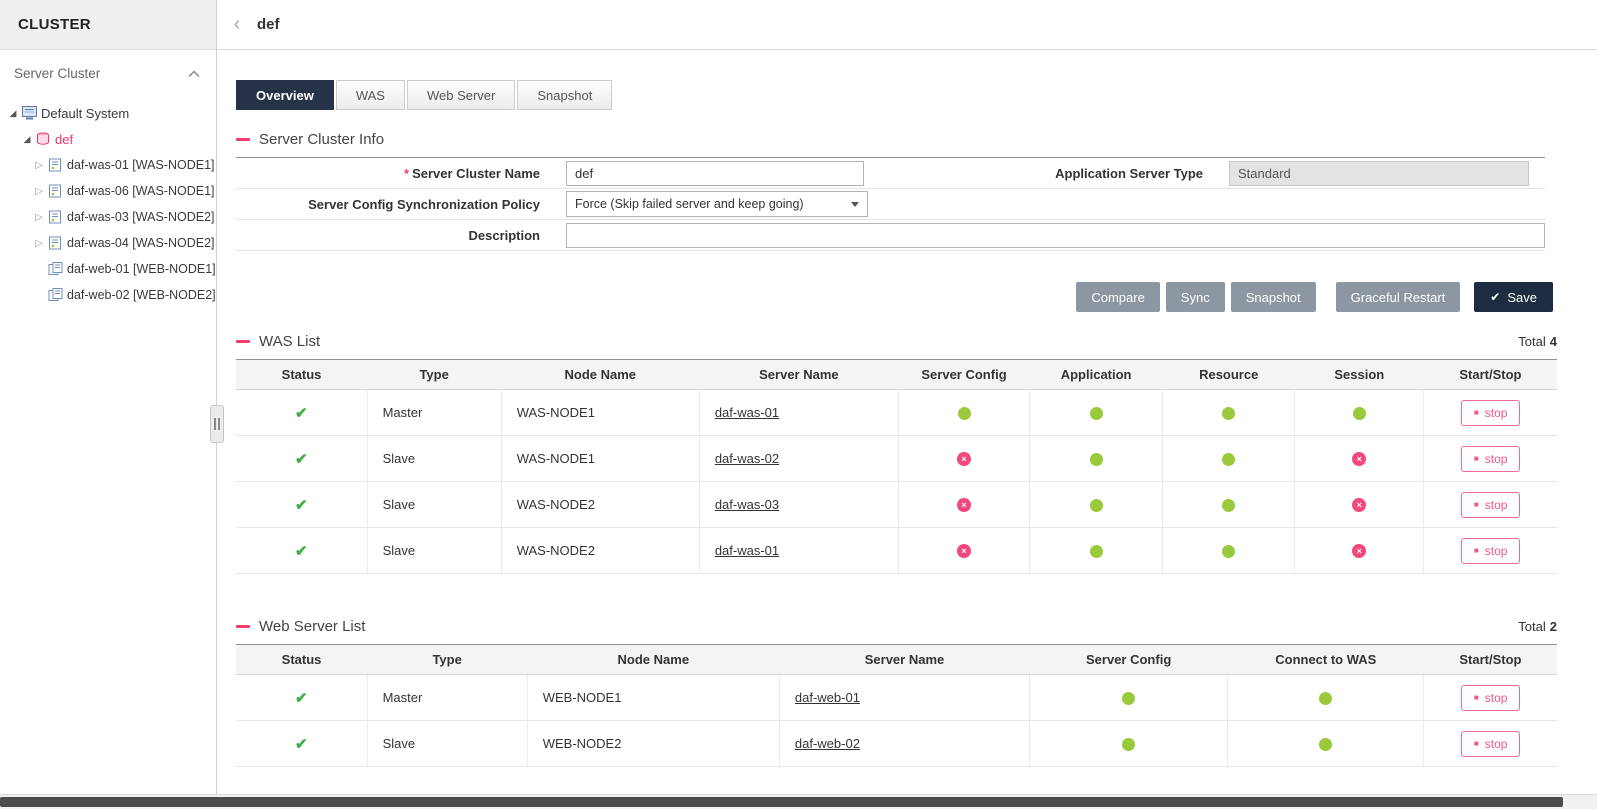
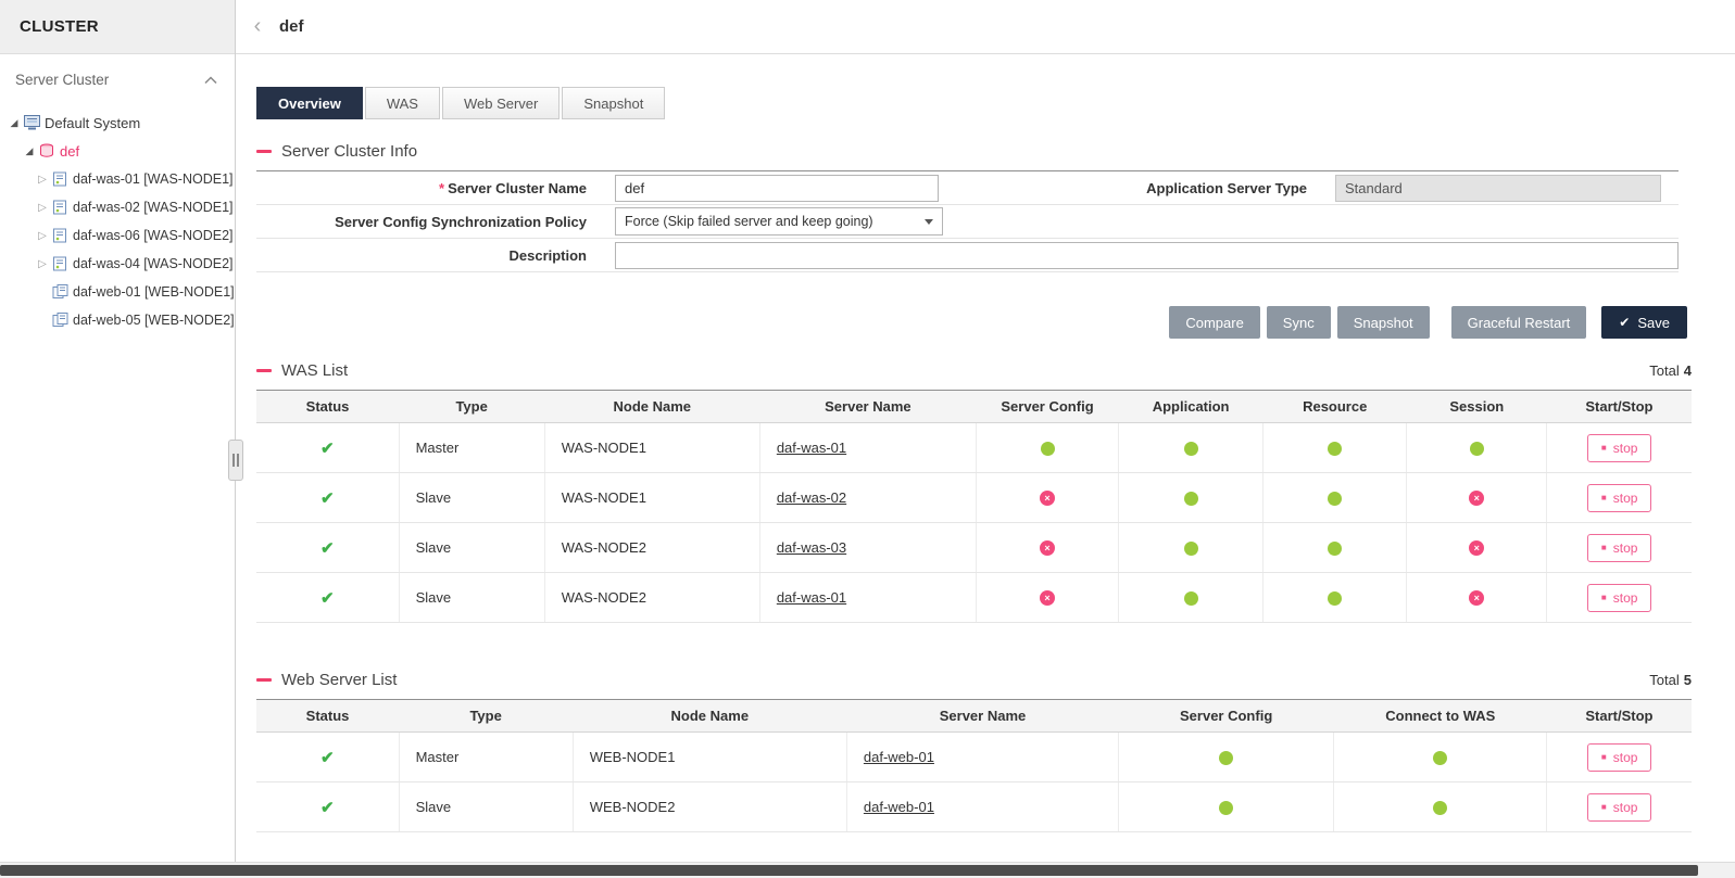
  CLUSTER
  Server Cluster
  ◢
  Default System
  ◢
  def
  ▷
  daf-was-01 [WAS-NODE1]
  ▷
- daf-was-06 [WAS-NODE1]
+ daf-was-02 [WAS-NODE1]
  ▷
- daf-was-03 [WAS-NODE2]
+ daf-was-06 [WAS-NODE2]
  ▷
  daf-was-04 [WAS-NODE2]
  daf-web-01 [WEB-NODE1]
- daf-web-02 [WEB-NODE2]
+ daf-web-05 [WEB-NODE2]
  ‹
  def
  Overview
  WAS
  Web Server
  Snapshot
  Server Cluster Info
  * Server Cluster Name
  def
  Application Server Type
  Standard
  Server Config Synchronization Policy
  Force (Skip failed server and keep going)
  Description
  Compare
  Sync
  Snapshot
  Graceful Restart
  ✔
  Save
  WAS List
  Total 4
  Status	Type	Node Name	Server Name	Server Config	Application	Resource	Session	Start/Stop
  ✔	Master	WAS-NODE1	daf-was-01					■ stop
  ✔	Slave	WAS-NODE1	daf-was-02	×			×	■ stop
  ✔	Slave	WAS-NODE2	daf-was-03	×			×	■ stop
  ✔	Slave	WAS-NODE2	daf-was-01	×			×	■ stop
  Web Server List
- Total 2
+ Total 5
  Status	Type	Node Name	Server Name	Server Config	Connect to WAS	Start/Stop
  ✔	Master	WEB-NODE1	daf-web-01			■ stop
- ✔	Slave	WEB-NODE2	daf-web-02			■ stop
+ ✔	Slave	WEB-NODE2	daf-web-01			■ stop
